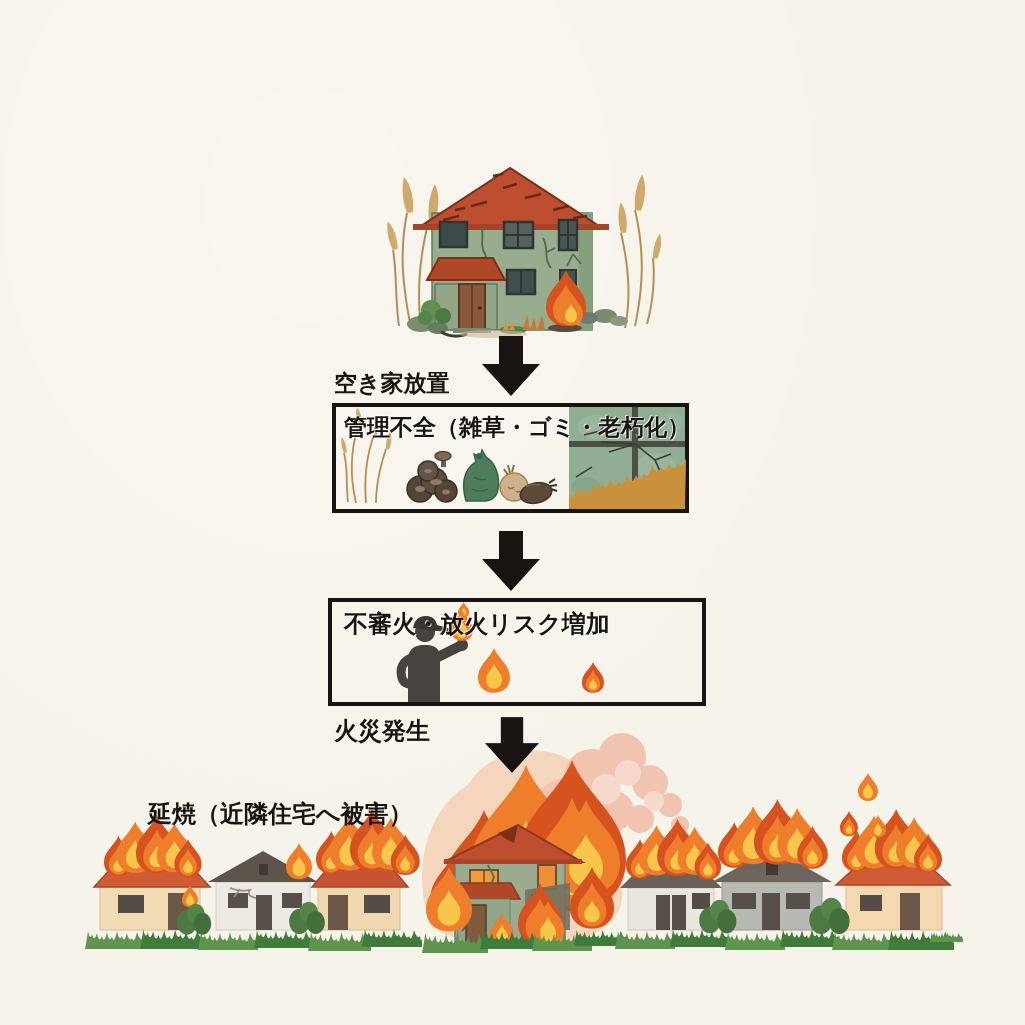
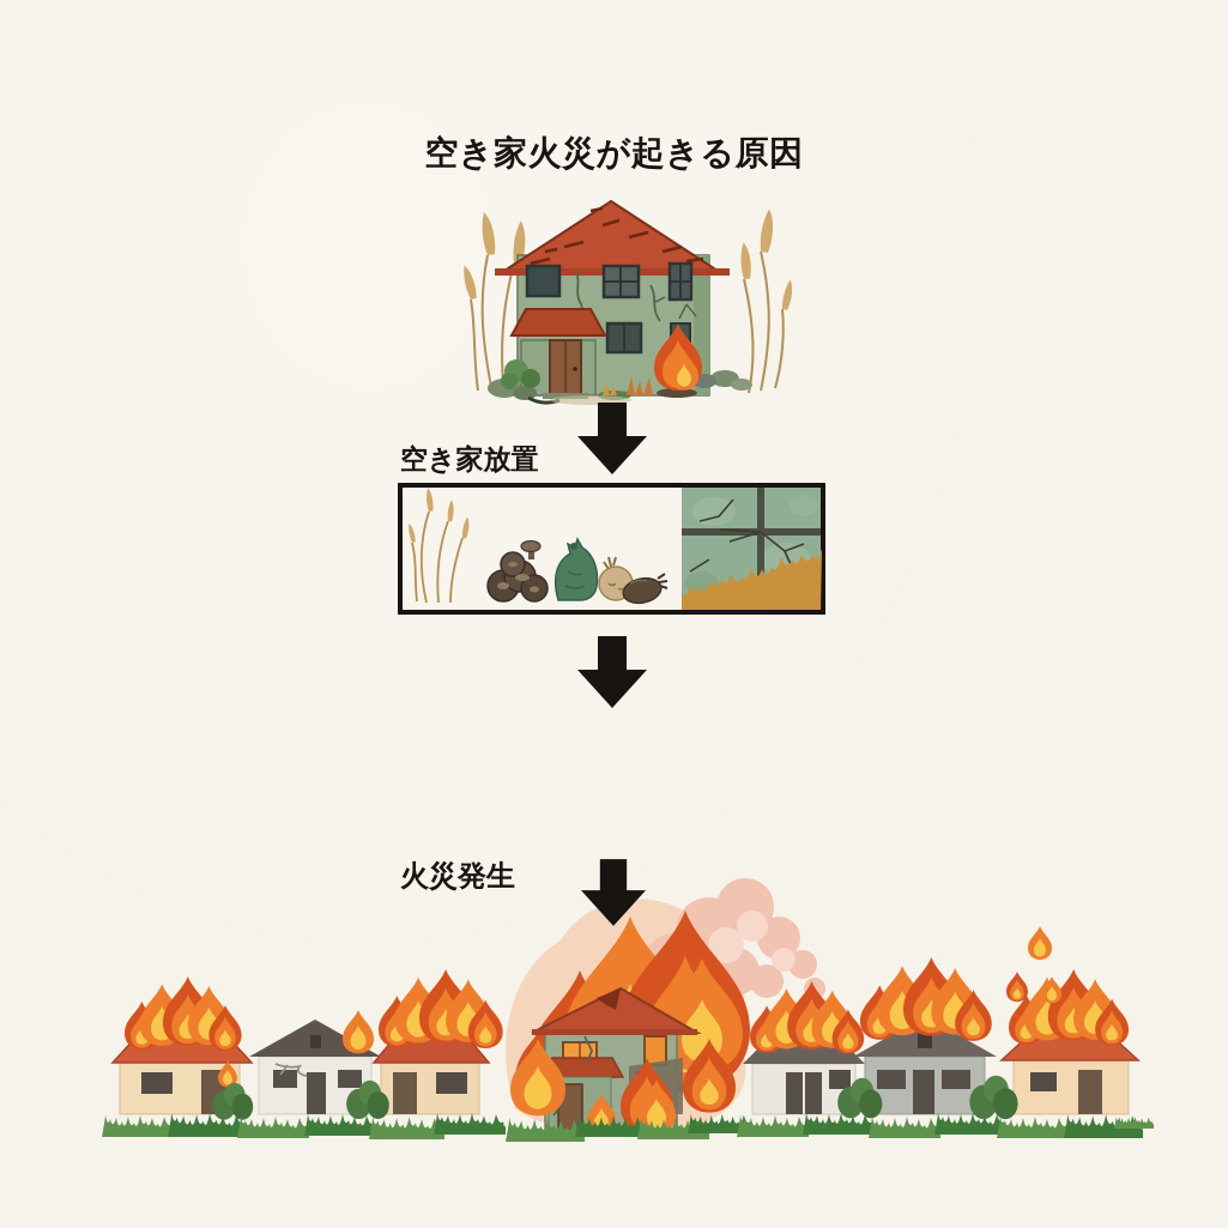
+ 空き家火災が起きる原因
  空き家放置
- 管理不全（雑草・ゴミ・老朽化）
- 不審火・放火リスク増加
  火災発生
- 延焼（近隣住宅へ被害）
